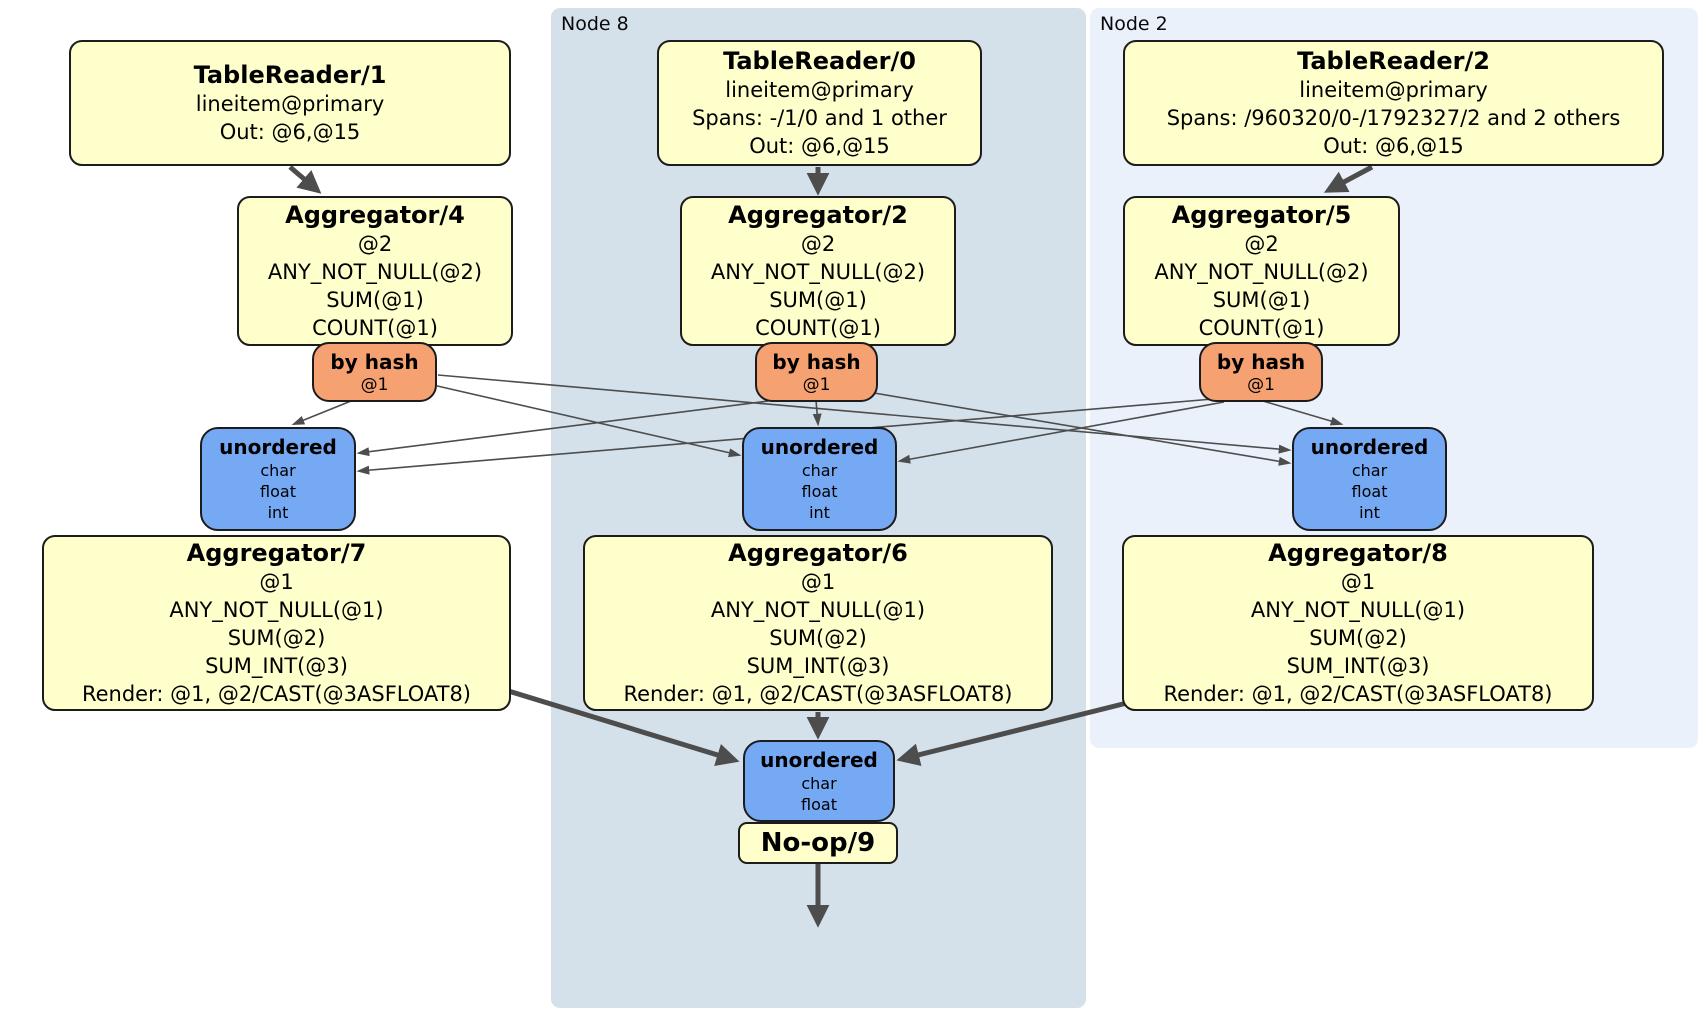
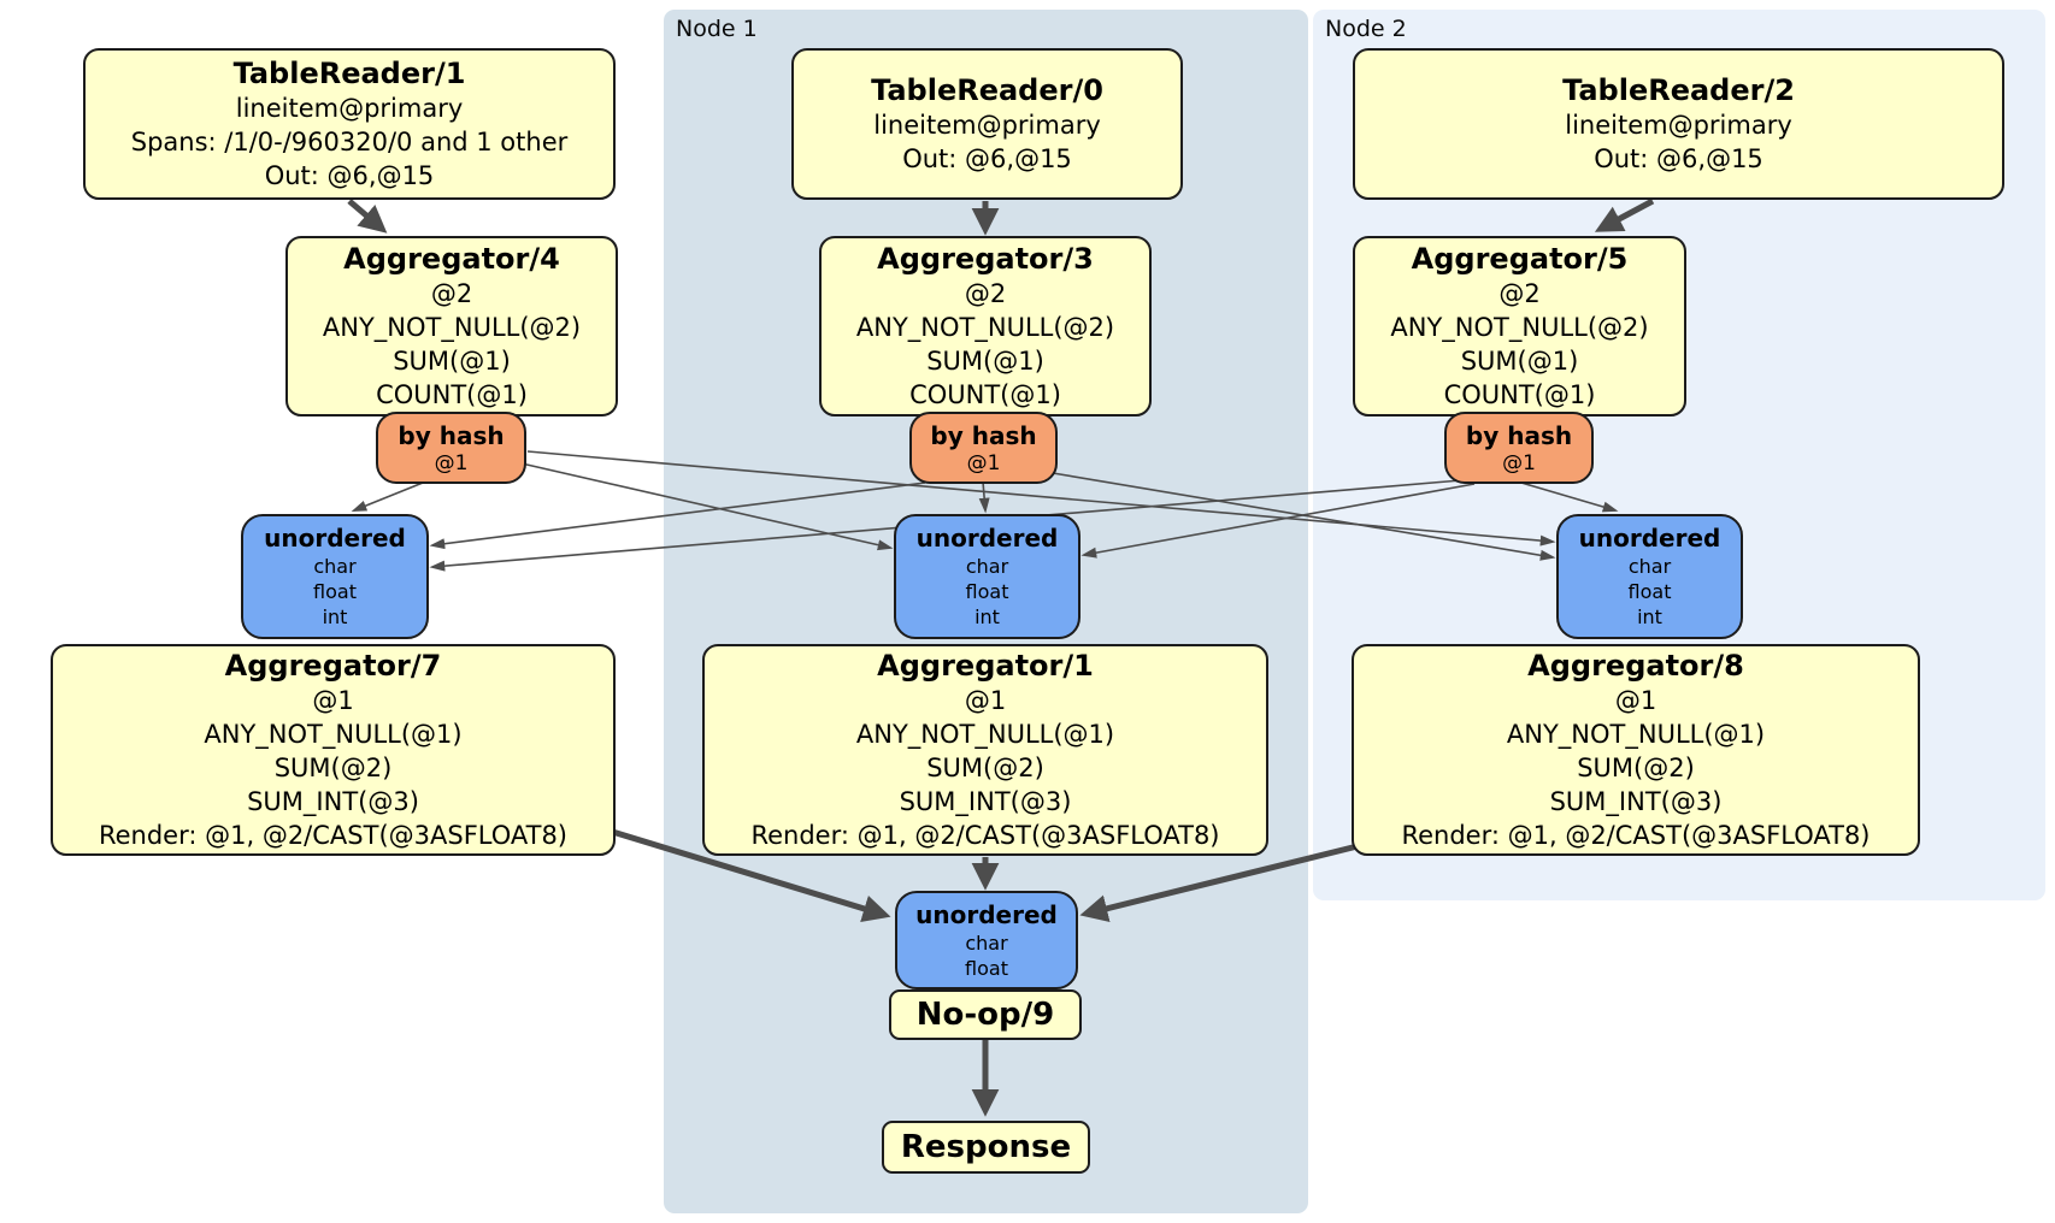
- Node 8
+ Node 1
  Node 2
  TableReader/1
  lineitem@primary
+ Spans: /1/0-/960320/0 and 1 other
  Out: @6,@15
  Aggregator/4
  @2
  ANY_NOT_NULL(@2)
  SUM(@1)
  COUNT(@1)
  by hash
  @1
  unordered
  char
  float
  int
  Aggregator/7
  @1
  ANY_NOT_NULL(@1)
  SUM(@2)
  SUM_INT(@3)
  Render: @1, @2/CAST(@3ASFLOAT8)
  TableReader/0
  lineitem@primary
- Spans: -/1/0 and 1 other
  Out: @6,@15
- Aggregator/2
+ Aggregator/3
  @2
  ANY_NOT_NULL(@2)
  SUM(@1)
  COUNT(@1)
  by hash
  @1
  unordered
  char
  float
  int
- Aggregator/6
+ Aggregator/1
  @1
  ANY_NOT_NULL(@1)
  SUM(@2)
  SUM_INT(@3)
  Render: @1, @2/CAST(@3ASFLOAT8)
  TableReader/2
  lineitem@primary
- Spans: /960320/0-/1792327/2 and 2 others
  Out: @6,@15
  Aggregator/5
  @2
  ANY_NOT_NULL(@2)
  SUM(@1)
  COUNT(@1)
  by hash
  @1
  unordered
  char
  float
  int
  Aggregator/8
  @1
  ANY_NOT_NULL(@1)
  SUM(@2)
  SUM_INT(@3)
  Render: @1, @2/CAST(@3ASFLOAT8)
  unordered
  char
  float
  No-op/9
+ Response
